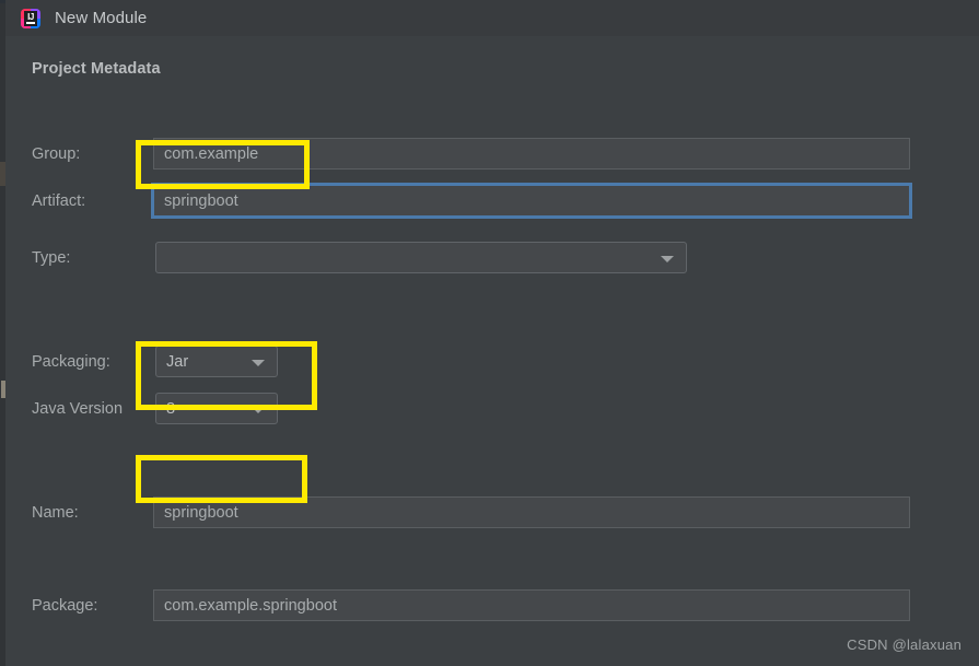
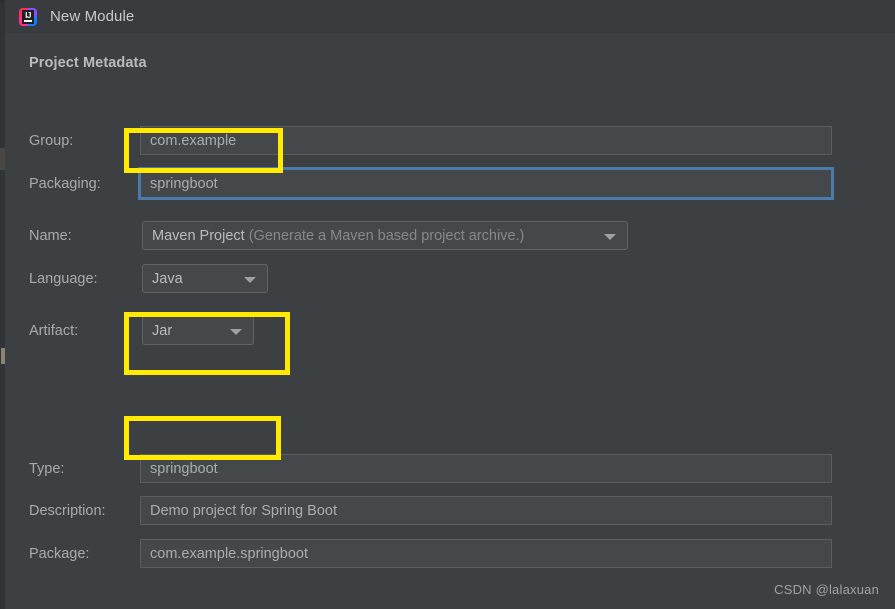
  IJ
  New Module
  Project Metadata
  Group:
  com.example
- Artifact:
+ Packaging:
  springboot
- Type:
+ Name:
+ Maven Project (Generate a Maven based project archive.)
+ Language:
+ Java
- Packaging:
+ Artifact:
  Jar
- Java Version
- 8
- Name:
+ Type:
  springboot
+ Description:
+ Demo project for Spring Boot
  Package:
  com.example.springboot
  CSDN @lalaxuan
